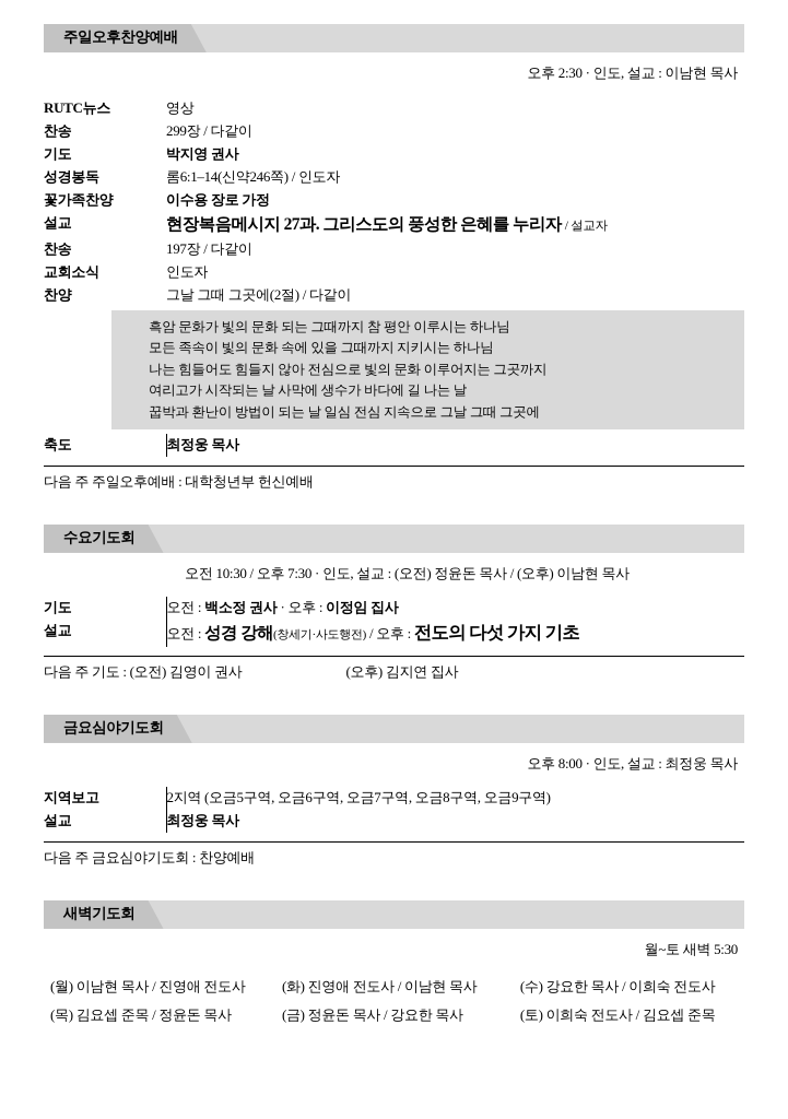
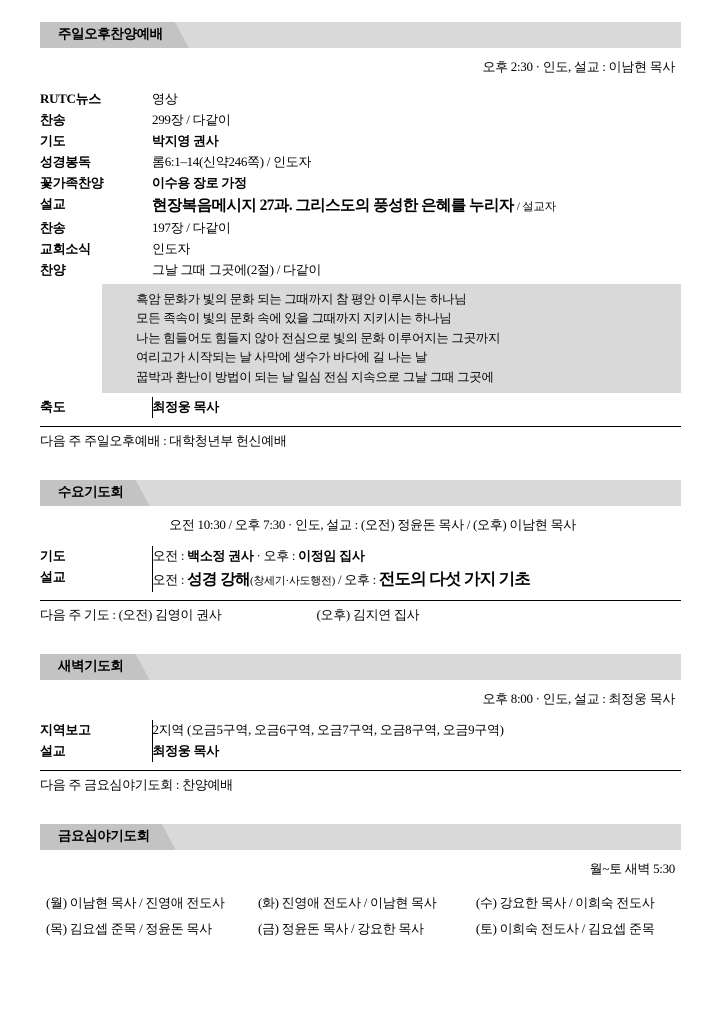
  주일오후찬양예배
  오후 2:30 · 인도, 설교 : 이남현 목사
  RUTC뉴스	영상
  찬송	299장 / 다같이
  기도	박지영 권사
  성경봉독	롬6:1–14(신약246쪽) / 인도자
  꽃가족찬양	이수용 장로 가정
  설교	현장복음메시지 27과. 그리스도의 풍성한 은혜를 누리자 / 설교자
  찬송	197장 / 다같이
  교회소식	인도자
  찬양	그날 그때 그곳에(2절) / 다같이
  흑암 문화가 빛의 문화 되는 그때까지 참 평안 이루시는 하나님
  모든 족속이 빛의 문화 속에 있을 그때까지 지키시는 하나님
  나는 힘들어도 힘들지 않아 전심으로 빛의 문화 이루어지는 그곳까지
  여리고가 시작되는 날 사막에 생수가 바다에 길 나는 날
  꿉박과 환난이 방법이 되는 날 일심 전심 지속으로 그날 그때 그곳에
  축도	최정웅 목사
  다음 주 주일오후예배 : 대학청년부 헌신예배
  수요기도회
  오전 10:30 / 오후 7:30 · 인도, 설교 : (오전) 정윤돈 목사 / (오후) 이남현 목사
  기도	오전 : 백소정 권사 · 오후 : 이정임 집사
  설교	오전 : 성경 강해(창세기·사도행전) / 오후 : 전도의 다섯 가지 기초
  다음 주 기도 : (오전) 김영이 권사 (오후) 김지연 집사
- 금요심야기도회
+ 새벽기도회
  오후 8:00 · 인도, 설교 : 최정웅 목사
  지역보고	2지역 (오금5구역, 오금6구역, 오금7구역, 오금8구역, 오금9구역)
  설교	최정웅 목사
  다음 주 금요심야기도회 : 찬양예배
- 새벽기도회
+ 금요심야기도회
  월~토 새벽 5:30
  (월) 이남현 목사 / 진영애 전도사	(화) 진영애 전도사 / 이남현 목사	(수) 강요한 목사 / 이희숙 전도사
  (목) 김요셉 준목 / 정윤돈 목사	(금) 정윤돈 목사 / 강요한 목사	(토) 이희숙 전도사 / 김요셉 준목
